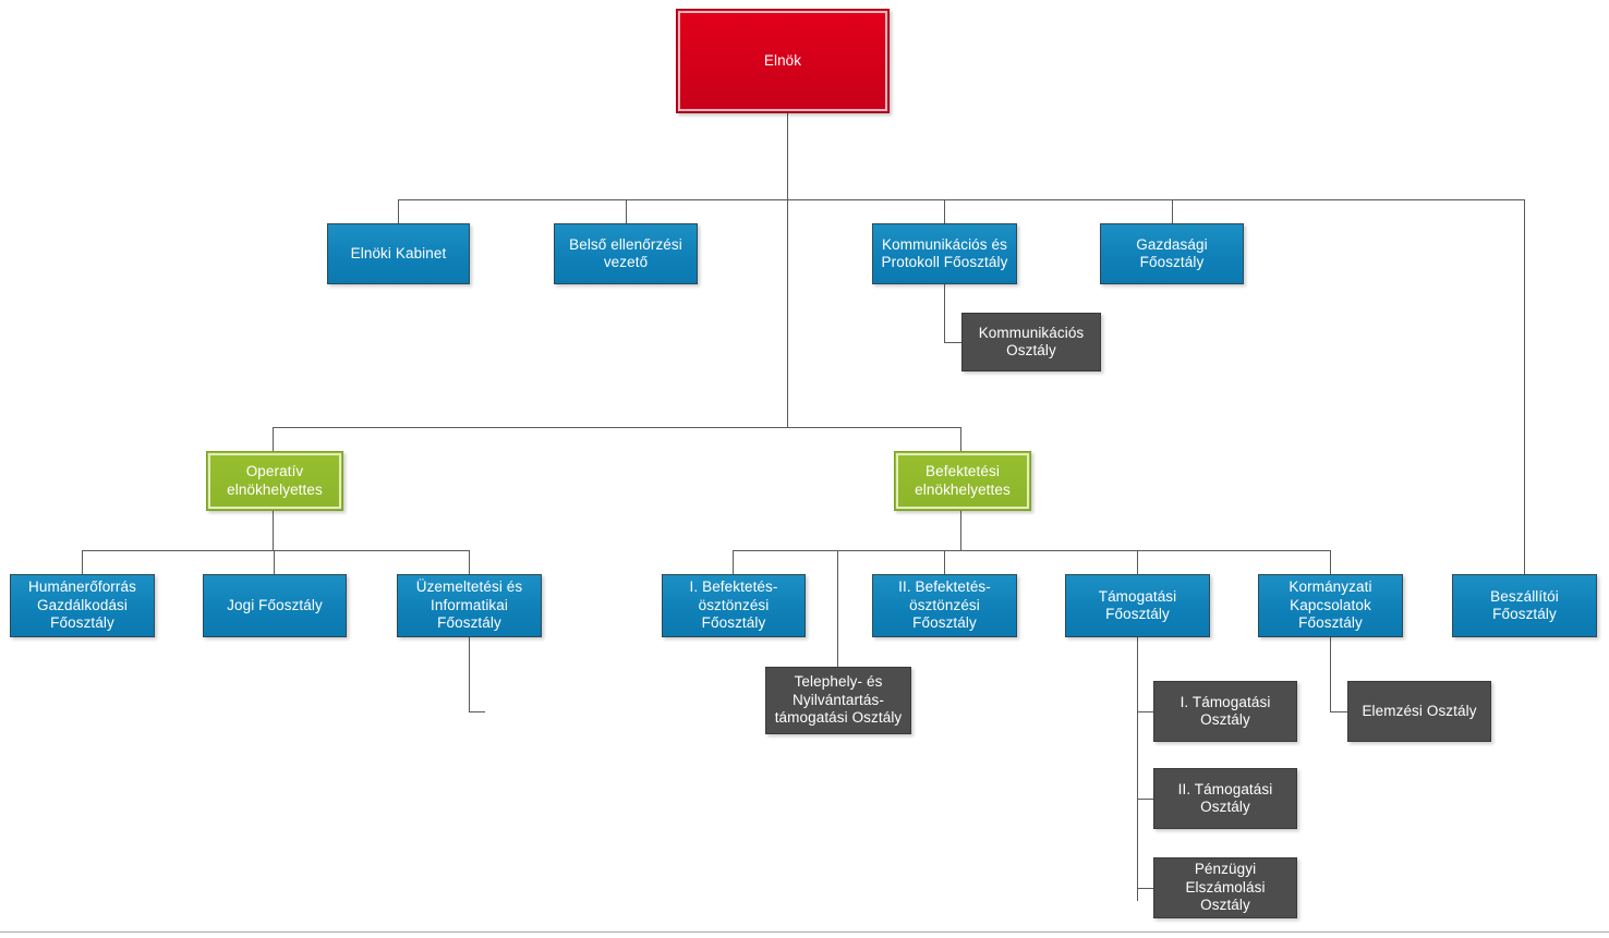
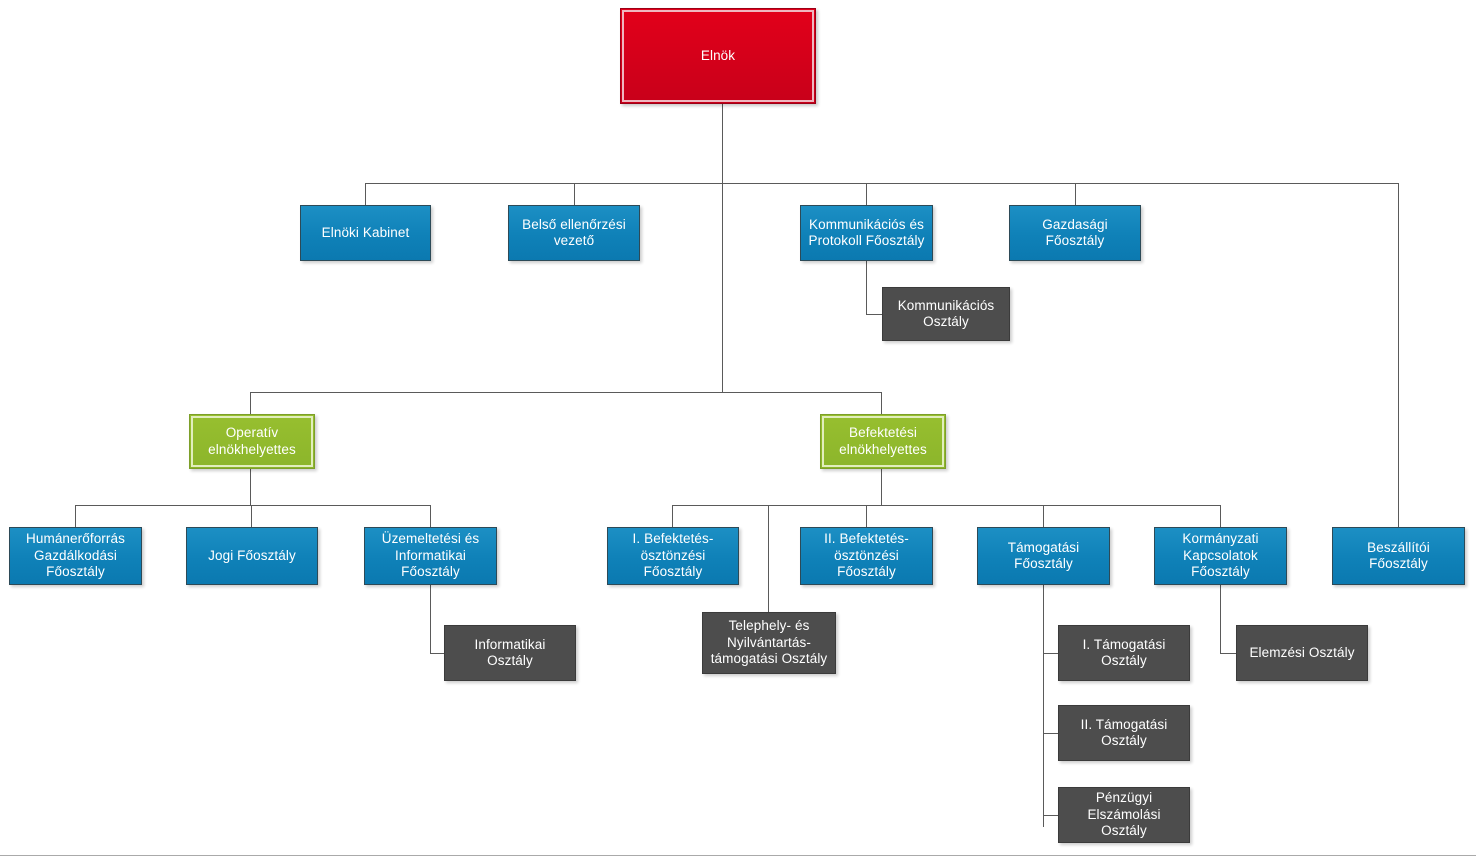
  Elnök
  Elnöki Kabinet
  Belső ellenőrzési vezető
  Kommunikációs és Protokoll Főosztály
  Gazdasági Főosztály
  Kommunikációs Osztály
  Operatív elnökhelyettes
  Befektetési elnökhelyettes
  Humánerőforrás Gazdálkodási Főosztály
  Jogi Főosztály
  Üzemeltetési és Informatikai Főosztály
+ Informatikai Osztály
  I. Befektetés-ösztönzési Főosztály
  II. Befektetés-ösztönzési Főosztály
  Támogatási Főosztály
  Kormányzati Kapcsolatok Főosztály
  Beszállítói Főosztály
  Telephely- és Nyilvántartás-támogatási Osztály
  I. Támogatási Osztály
  II. Támogatási Osztály
  Pénzügyi Elszámolási Osztály
  Elemzési Osztály
